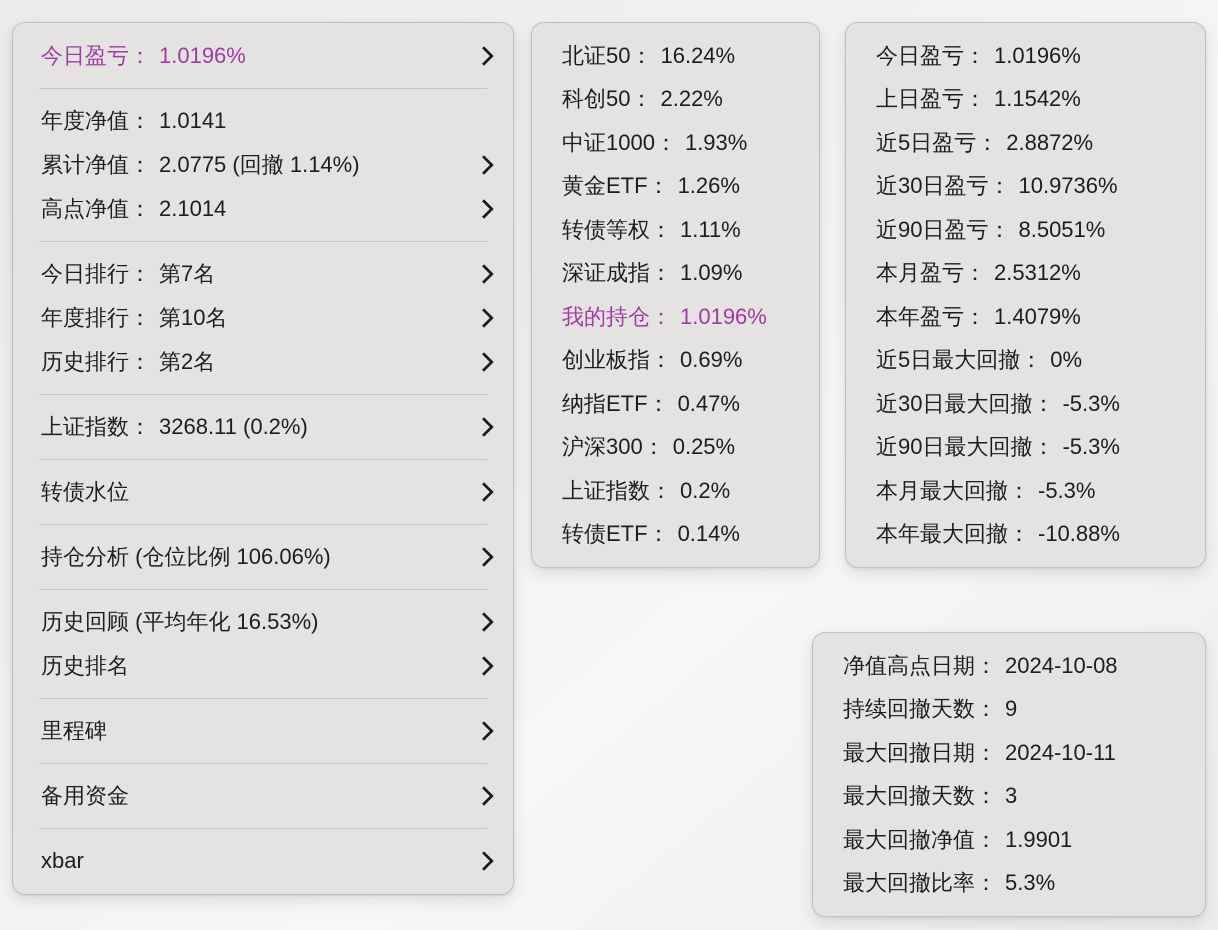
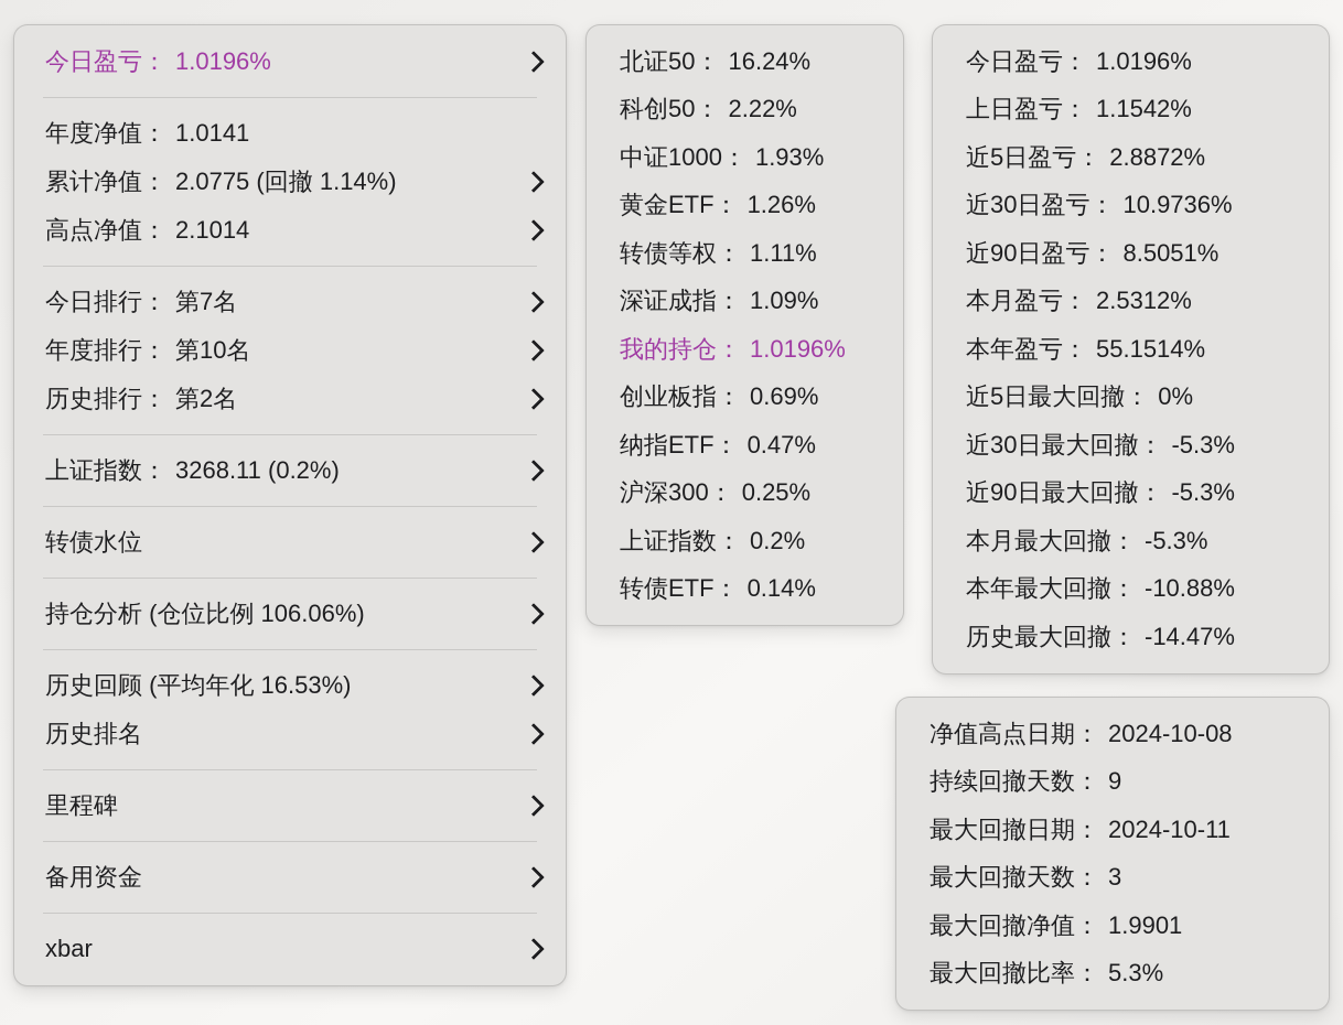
  今日盈亏：
  1.0196%
  年度净值：
  1.0141
  累计净值：
  2.0775 (回撤 1.14%)
  高点净值：
  2.1014
  今日排行：
  第7名
  年度排行：
  第10名
  历史排行：
  第2名
  上证指数：
  3268.11 (0.2%)
  转债水位
  持仓分析 (仓位比例 106.06%)
  历史回顾 (平均年化 16.53%)
  历史排名
  里程碑
  备用资金
  xbar
  北证50：
  16.24%
  科创50：
  2.22%
  中证1000：
  1.93%
  黄金ETF：
  1.26%
  转债等权：
  1.11%
  深证成指：
  1.09%
  我的持仓：
  1.0196%
  创业板指：
  0.69%
  纳指ETF：
  0.47%
  沪深300：
  0.25%
  上证指数：
  0.2%
  转债ETF：
  0.14%
  今日盈亏：
  1.0196%
  上日盈亏：
  1.1542%
  近5日盈亏：
  2.8872%
  近30日盈亏：
  10.9736%
  近90日盈亏：
  8.5051%
  本月盈亏：
  2.5312%
  本年盈亏：
- 1.4079%
+ 55.1514%
  近5日最大回撤：
  0%
  近30日最大回撤：
  -5.3%
  近90日最大回撤：
  -5.3%
  本月最大回撤：
  -5.3%
  本年最大回撤：
  -10.88%
+ 历史最大回撤：
+ -14.47%
  净值高点日期：
  2024-10-08
  持续回撤天数：
  9
  最大回撤日期：
  2024-10-11
  最大回撤天数：
  3
  最大回撤净值：
  1.9901
  最大回撤比率：
  5.3%
